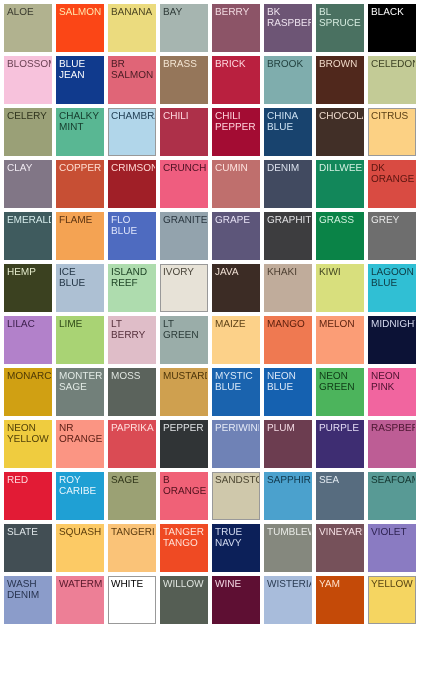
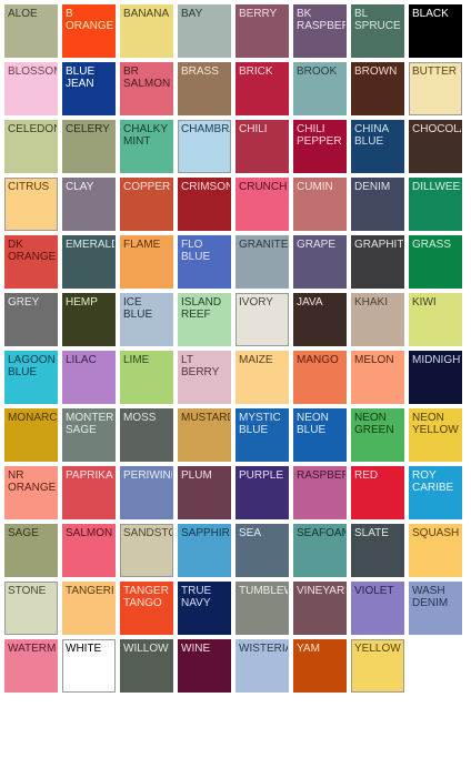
  ALOE
- SALMON
+ B ORANGE
  BANANA
  BAY
  BERRY
  BK RASPBE
  BL SPRUCE
  BLACK
  BLOSSO
  BLUE JEAN
  BR SALMON
  BRASS
  BRICK
  BROOK
  BROWN
+ BUTTER
  CELEDO
  CELERY
  CHALKY MINT
  CHAMBR
  CHILI
  CHILI PEPPER
  CHINA BLUE
  CITRUS
  CLAY
  COPPER
  CRIMSON
  CRUNCH
  CUMIN
  DENIM
  DILLWEE
  DK ORANGE
  EMERAL
  FLAME
  FLO BLUE
  GRANITE
  GRAPE
  GRAPHIT
  GRASS
  GREY
  HEMP
  ICE BLUE
  ISLAND REEF
  IVORY
  JAVA
  KHAKI
  KIWI
  LAGOON BLUE
  LILAC
  LIME
  LT BERRY
- LT GREEN
  MAIZE
  MANGO
  MELON
  MIDNIGH
  MONARC
  MONTER SAGE
  MOSS
  MUSTAR
  MYSTIC BLUE
  NEON BLUE
  NEON GREEN
- NEON PINK
  NEON YELLOW
  NR ORANGE
  PAPRIKA
- PEPPER
  PERIWIN
  PLUM
  PURPLE
  RED
  ROY CARIBE
  SAGE
- B ORANGE
+ SALMON
  SAPPHIR
  SEA
  SEAFOA
  SLATE
  SQUASH
+ STONE
  TANGERI
  TANGER TANGO
  TRUE NAVY
  VINEYAR
  VIOLET
  WASH DENIM
  WHITE
  WILLOW
  WINE
  WISTERI
  YAM
  YELLOW
